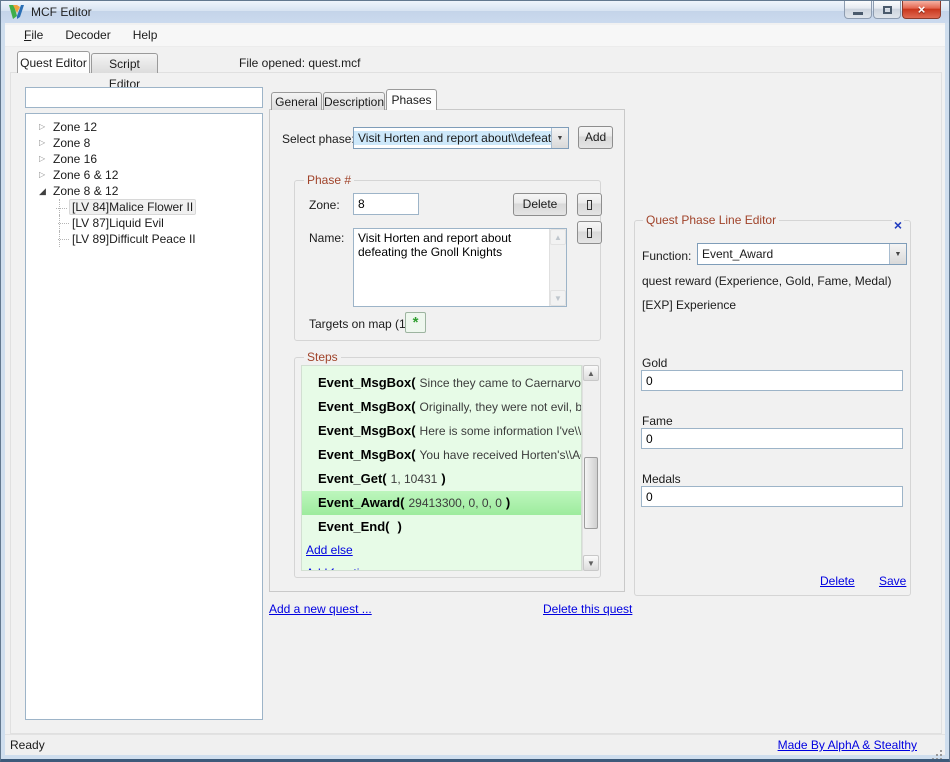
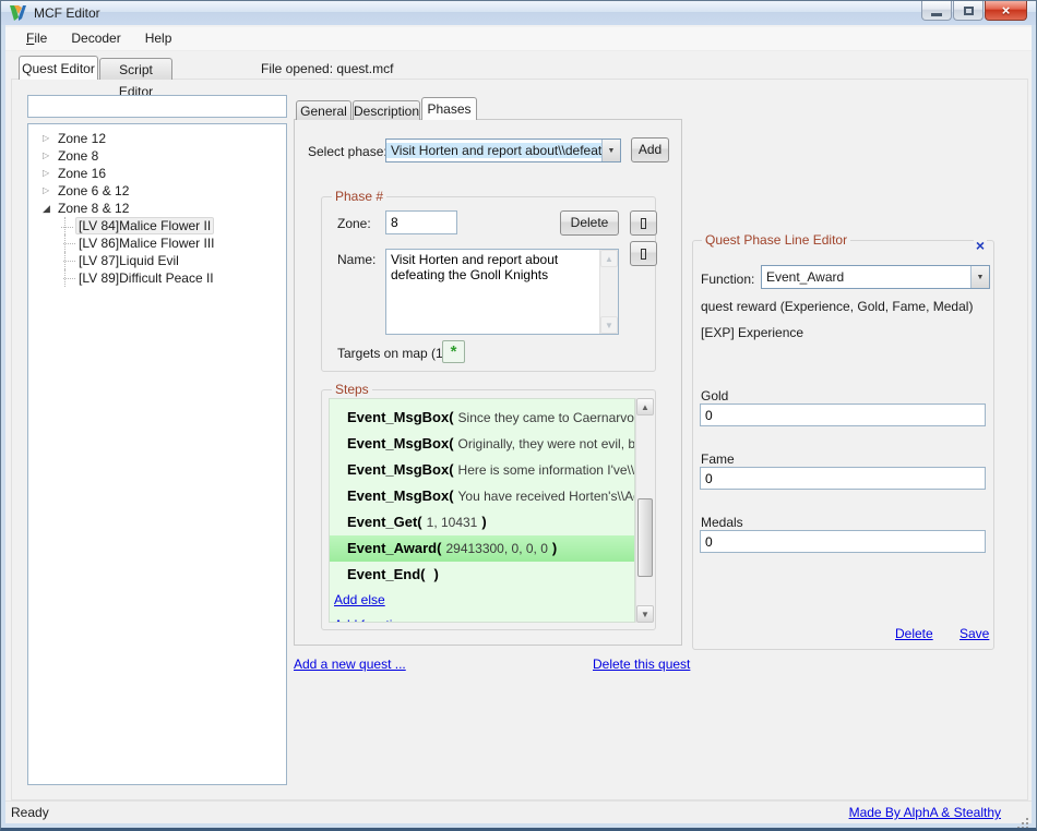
  MCF Editor
  ×
  File
  Decoder
  Help
  Quest Editor
  Script Editor
  File opened: quest.mcf
  ▷
  Zone 12
  ▷
  Zone 8
  ▷
  Zone 16
  ▷
  Zone 6 & 12
  ◢
  Zone 8 & 12
  [LV 84]Malice Flower II
+ [LV 86]Malice Flower III
  [LV 87]Liquid Evil
  [LV 89]Difficult Peace II
  General
  Description
  Phases
  Select phase
  Visit Horten and report about\\defeat
  Add
  Phase #
  Zone:
  8
  Delete
  Name:
  Visit Horten and report about
  defeating the Gnoll Knights
  ▲
  ▼
  Targets on map (1
  *
  Steps
  Event_MsgBox( Since they came to Caernarvo
  Event_MsgBox( Originally, they were not evil, b
  Event_MsgBox( Here is some information I've\\
  Event_MsgBox( You have received Horten's\\A
  Event_Get( 1, 10431 )
  Event_Award( 29413300, 0, 0, 0 )
  Event_End( )
  Add else
  ▲
  ▼
  Add a new quest ...
  Delete this quest
  Quest Phase Line Editor
  ×
  Function:
  Event_Award
  quest reward (Experience, Gold, Fame, Medal)
  [EXP] Experience
  Gold
  0
  Fame
  0
  Medals
  0
  Delete
  Save
  Ready
  Made By AlphA & Stealthy
